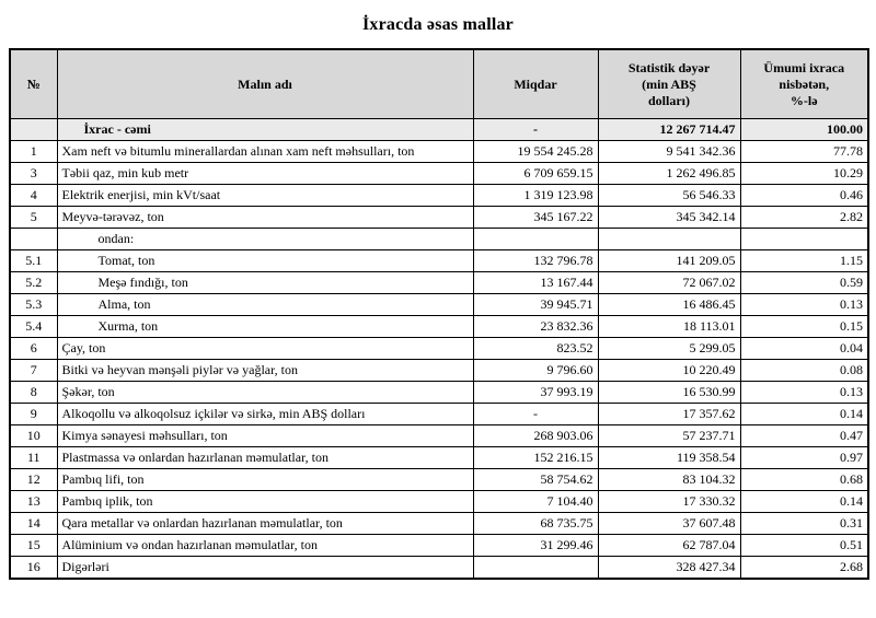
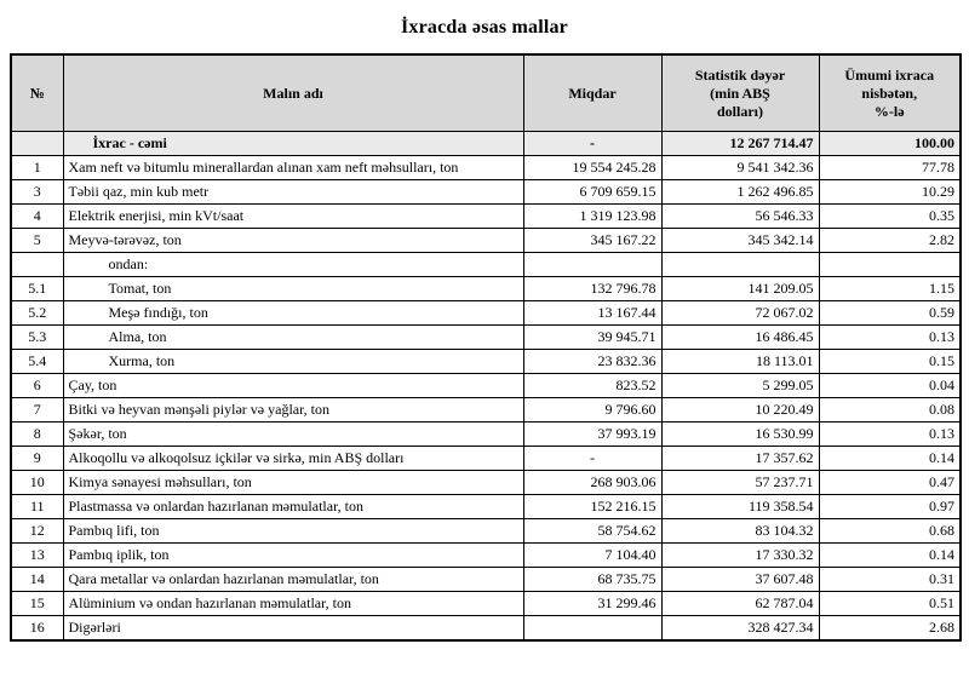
  İxracda əsas mallar
  №	Malın adı	Miqdar	Statistik dəyər (min ABŞ dolları)	Ümumi ixraca nisbətən, %-lə
  	İxrac - cəmi	-	12 267 714.47	100.00
  1	Xam neft və bitumlu minerallardan alınan xam neft məhsulları, ton	19 554 245.28	9 541 342.36	77.78
  3	Təbii qaz, min kub metr	6 709 659.15	1 262 496.85	10.29
- 4	Elektrik enerjisi, min kVt/saat	1 319 123.98	56 546.33	0.46
+ 4	Elektrik enerjisi, min kVt/saat	1 319 123.98	56 546.33	0.35
  5	Meyvə-tərəvəz, ton	345 167.22	345 342.14	2.82
  	ondan:
  5.1	Tomat, ton	132 796.78	141 209.05	1.15
  5.2	Meşə fındığı, ton	13 167.44	72 067.02	0.59
  5.3	Alma, ton	39 945.71	16 486.45	0.13
  5.4	Xurma, ton	23 832.36	18 113.01	0.15
  6	Çay, ton	823.52	5 299.05	0.04
  7	Bitki və heyvan mənşəli piylər və yağlar, ton	9 796.60	10 220.49	0.08
  8	Şəkər, ton	37 993.19	16 530.99	0.13
  9	Alkoqollu və alkoqolsuz içkilər və sirkə, min ABŞ dolları	-	17 357.62	0.14
  10	Kimya sənayesi məhsulları, ton	268 903.06	57 237.71	0.47
  11	Plastmassa və onlardan hazırlanan məmulatlar, ton	152 216.15	119 358.54	0.97
  12	Pambıq lifi, ton	58 754.62	83 104.32	0.68
  13	Pambıq iplik, ton	7 104.40	17 330.32	0.14
  14	Qara metallar və onlardan hazırlanan məmulatlar, ton	68 735.75	37 607.48	0.31
  15	Alüminium və ondan hazırlanan məmulatlar, ton	31 299.46	62 787.04	0.51
  16	Digərləri		328 427.34	2.68
